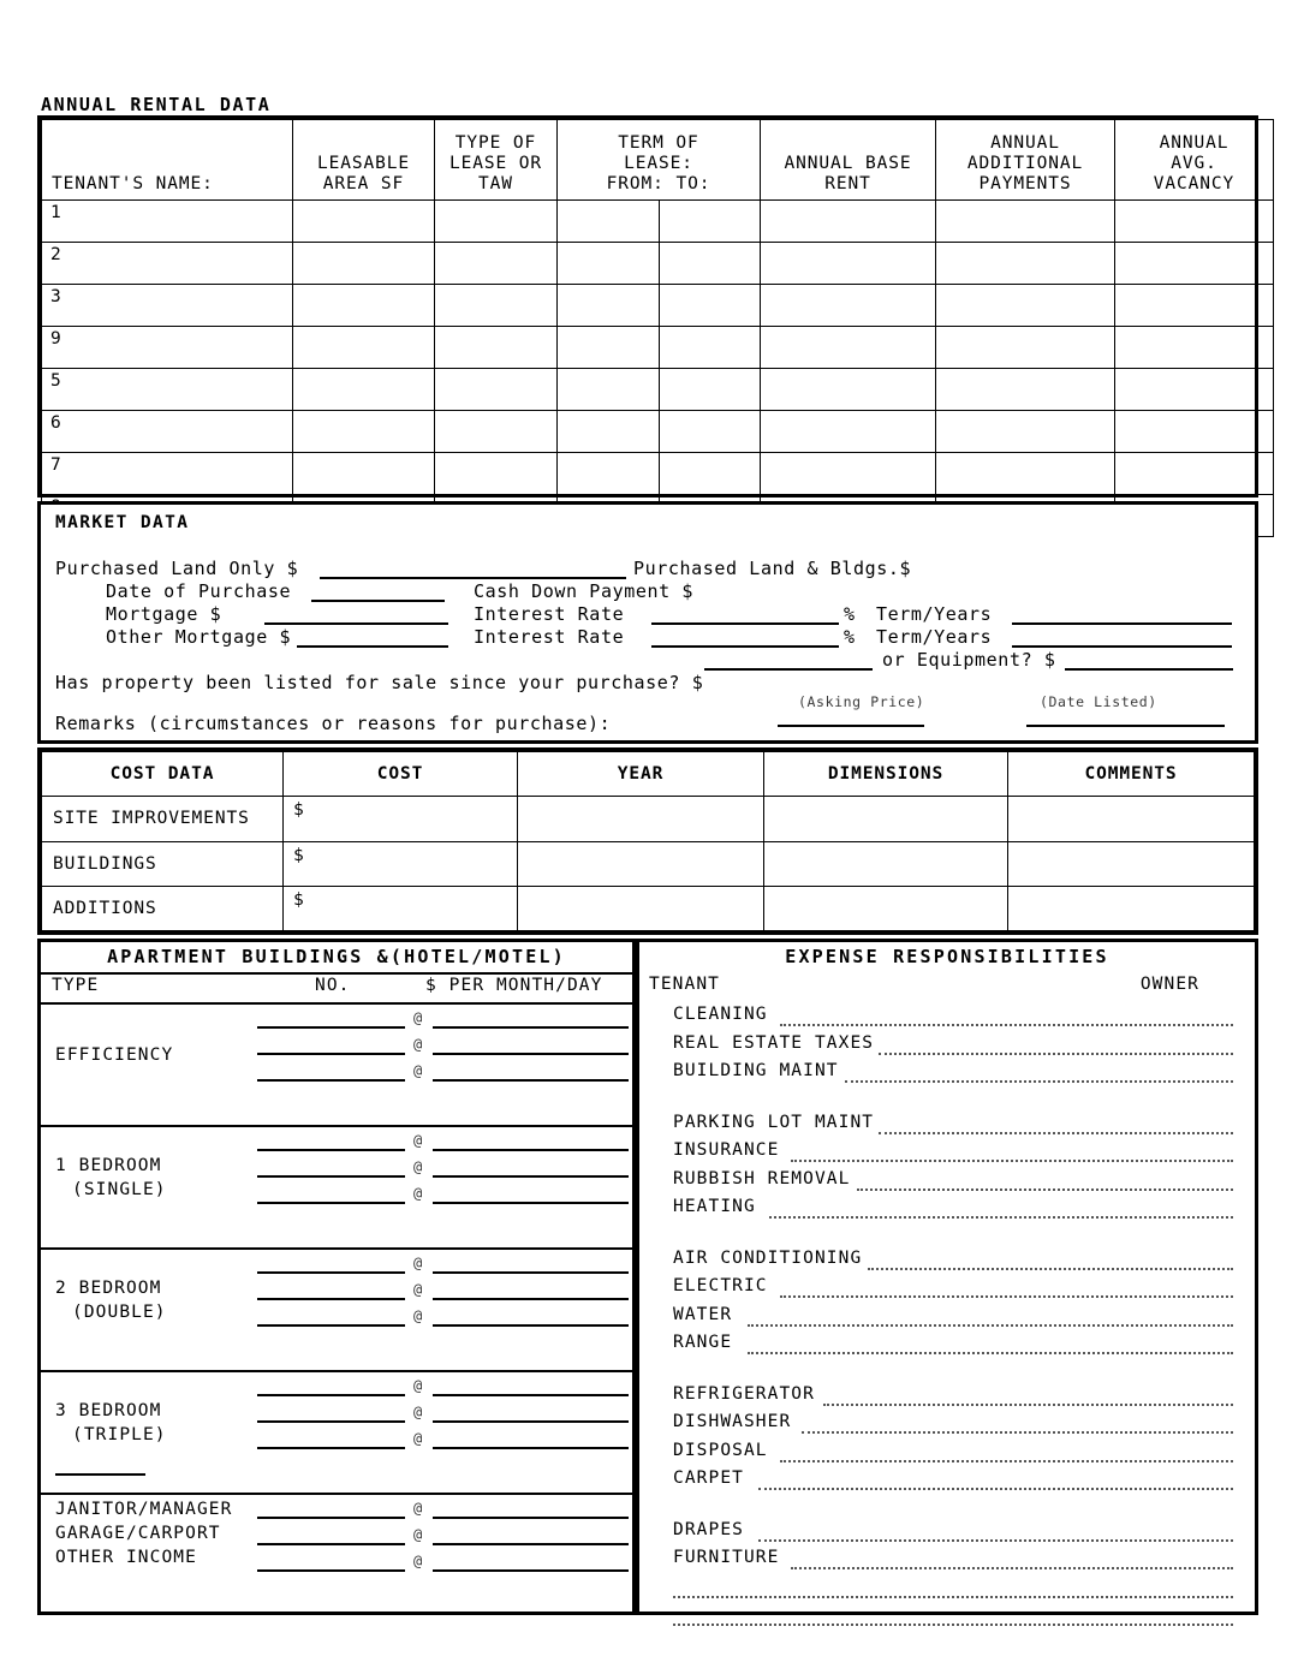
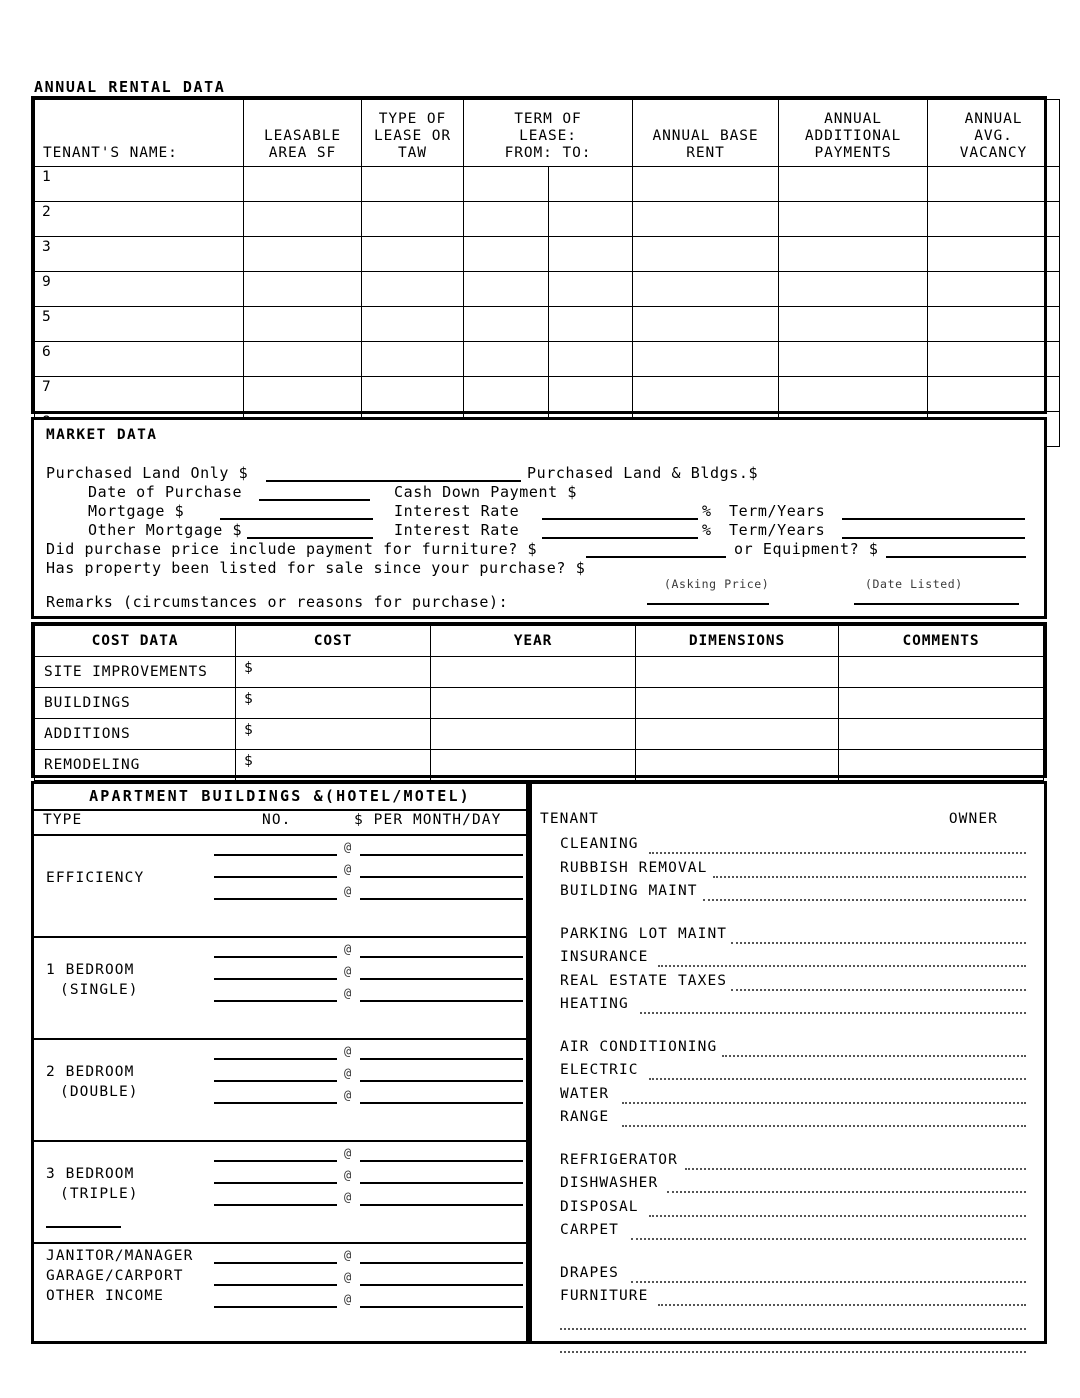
  ANNUAL RENTAL DATA
  TENANT'S NAME:	LEASABLE AREA SF	TYPE OF LEASE OR TAW	TERM OF LEASE: FROM: TO:	ANNUAL BASE RENT	ANNUAL ADDITIONAL PAYMENTS	ANNUAL AVG. VACANCY
  1
  2
  3
  9
  5
  6
  7
  MARKET DATA
  Purchased Land Only $
  Purchased Land & Bldgs.$
  Date of Purchase
  Cash Down Payment $
  Mortgage $
  Interest Rate
  %
  Term/Years
  Other Mortgage $
  Interest Rate
  %
  Term/Years
+ Did purchase price include payment for furniture? $
  or Equipment? $
  Has property been listed for sale since your purchase? $
  (Asking Price)
  (Date Listed)
  Remarks (circumstances or reasons for purchase):
  COST DATA	COST	YEAR	DIMENSIONS	COMMENTS
  SITE IMPROVEMENTS	$
  BUILDINGS	$
  ADDITIONS	$
+ REMODELING	$
  APARTMENT BUILDINGS &(HOTEL/MOTEL)
  TYPE
  NO.
  $ PER MONTH/DAY
  EFFICIENCY
  @
  @
  @
  1 BEDROOM
  (SINGLE)
  @
  @
  @
  2 BEDROOM
  (DOUBLE)
  @
  @
  @
  3 BEDROOM
  (TRIPLE)
  @
  @
  @
  JANITOR/MANAGER
  GARAGE/CARPORT
  OTHER INCOME
  @
  @
  @
- EXPENSE RESPONSIBILITIES
  TENANT
  OWNER
  CLEANING
- REAL ESTATE TAXES
+ RUBBISH REMOVAL
  BUILDING MAINT
  PARKING LOT MAINT
  INSURANCE
- RUBBISH REMOVAL
+ REAL ESTATE TAXES
  HEATING
  AIR CONDITIONING
  ELECTRIC
  WATER
  RANGE
  REFRIGERATOR
  DISHWASHER
  DISPOSAL
  CARPET
  DRAPES
  FURNITURE
